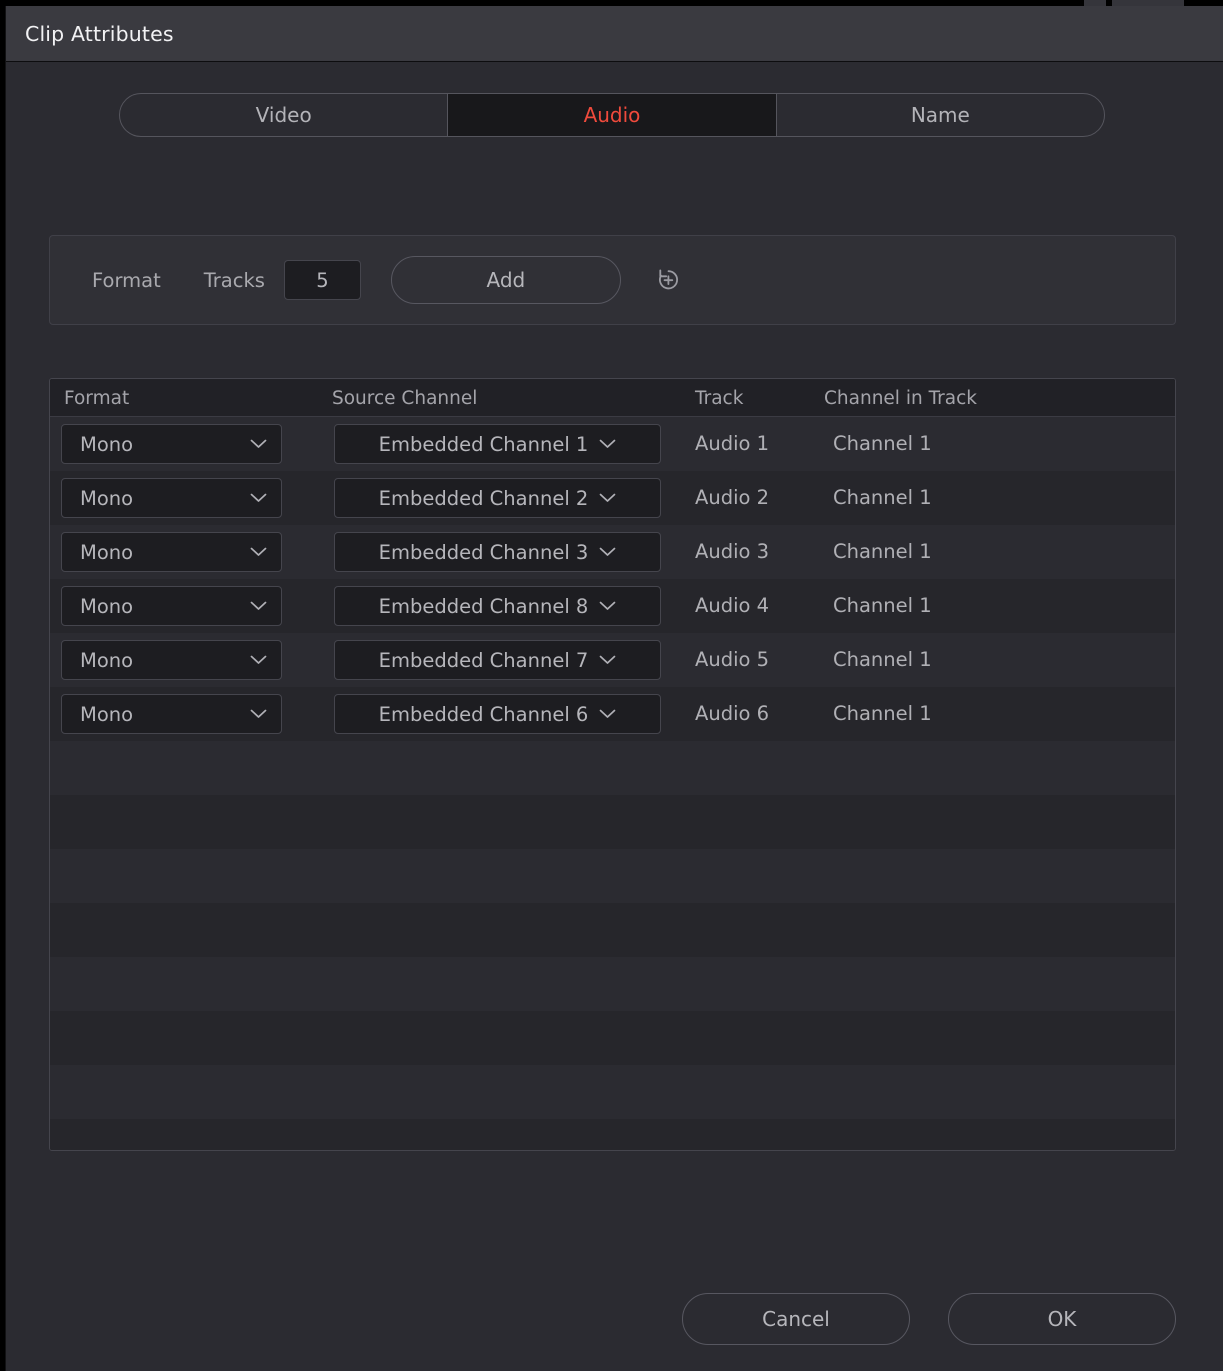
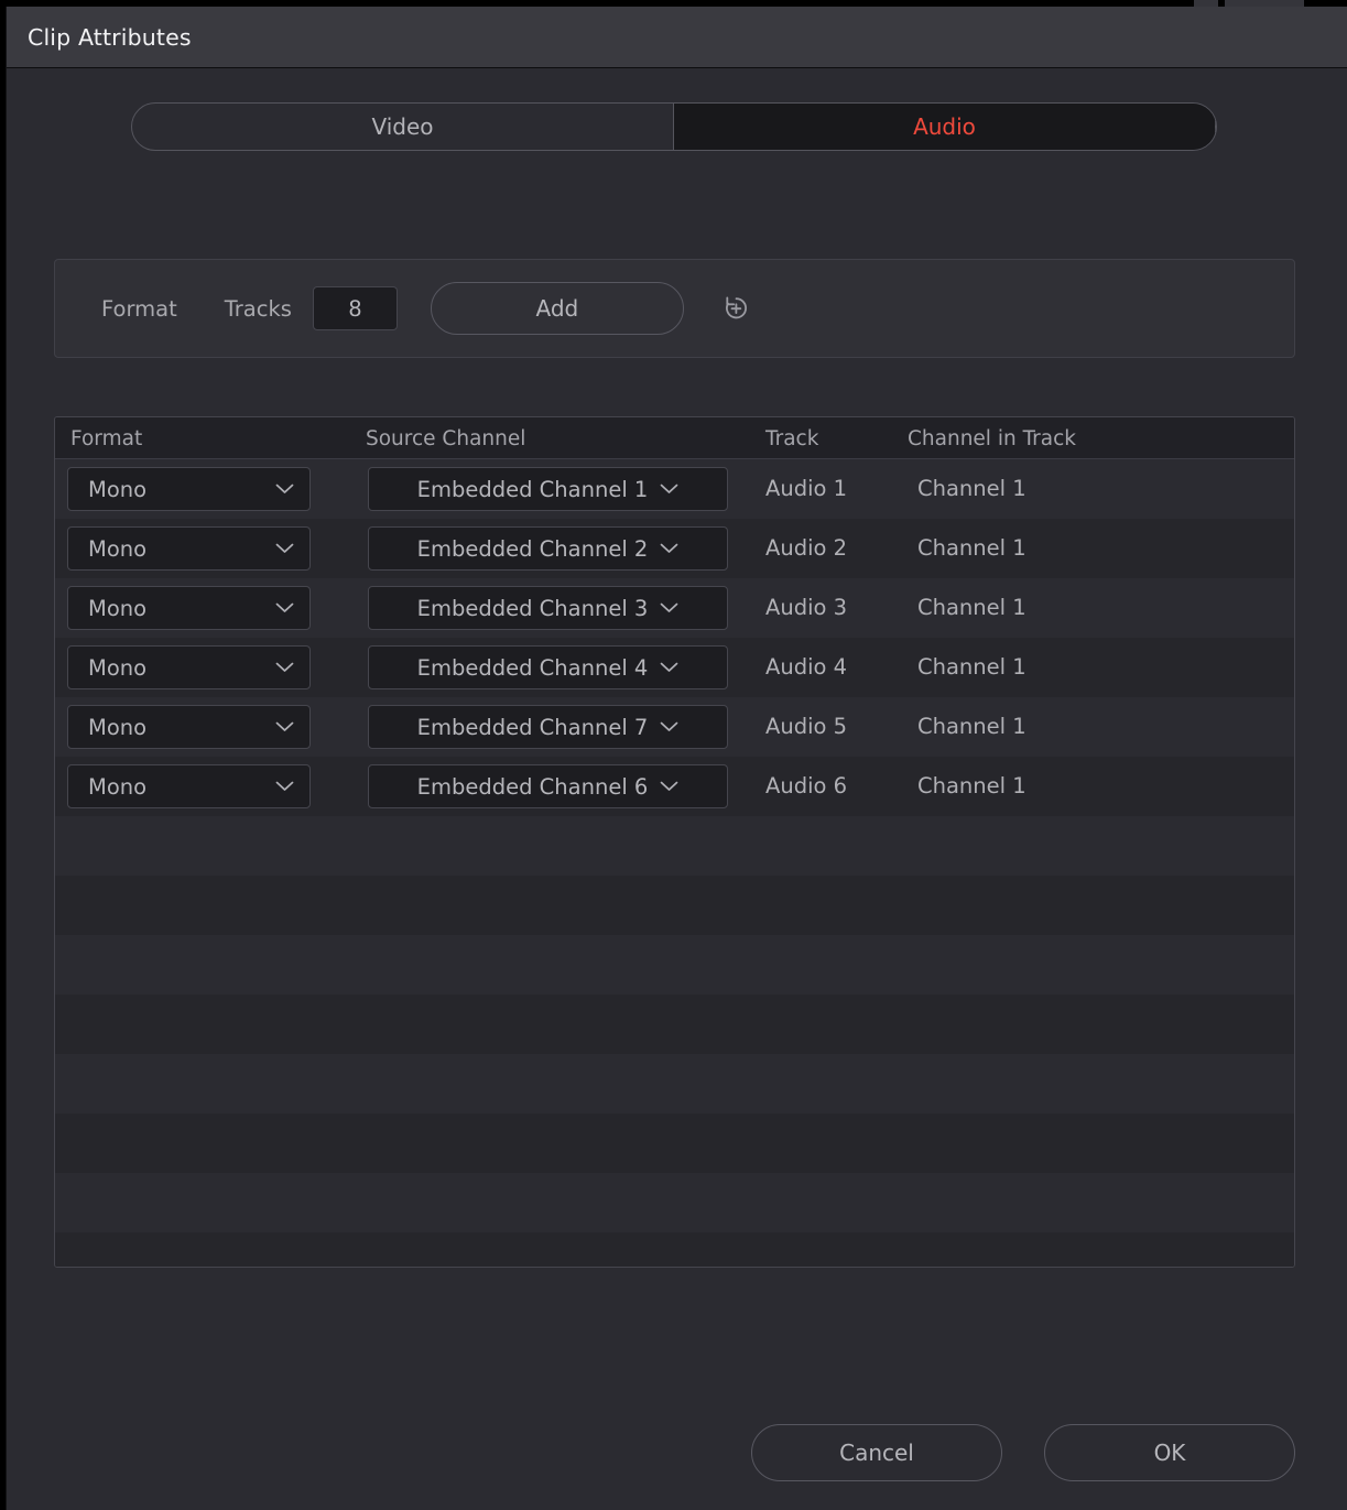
  Clip Attributes
  Video
  Audio
- Name
  Format
  Tracks
- 5
+ 8
  Add
  Format
  Source Channel
  Track
  Channel in Track
  Mono
  Embedded Channel 1
  Audio 1
  Channel 1
  Mono
  Embedded Channel 2
  Audio 2
  Channel 1
  Mono
  Embedded Channel 3
  Audio 3
  Channel 1
  Mono
- Embedded Channel 8
+ Embedded Channel 4
  Audio 4
  Channel 1
  Mono
  Embedded Channel 7
  Audio 5
  Channel 1
  Mono
  Embedded Channel 6
  Audio 6
  Channel 1
  Cancel
  OK
